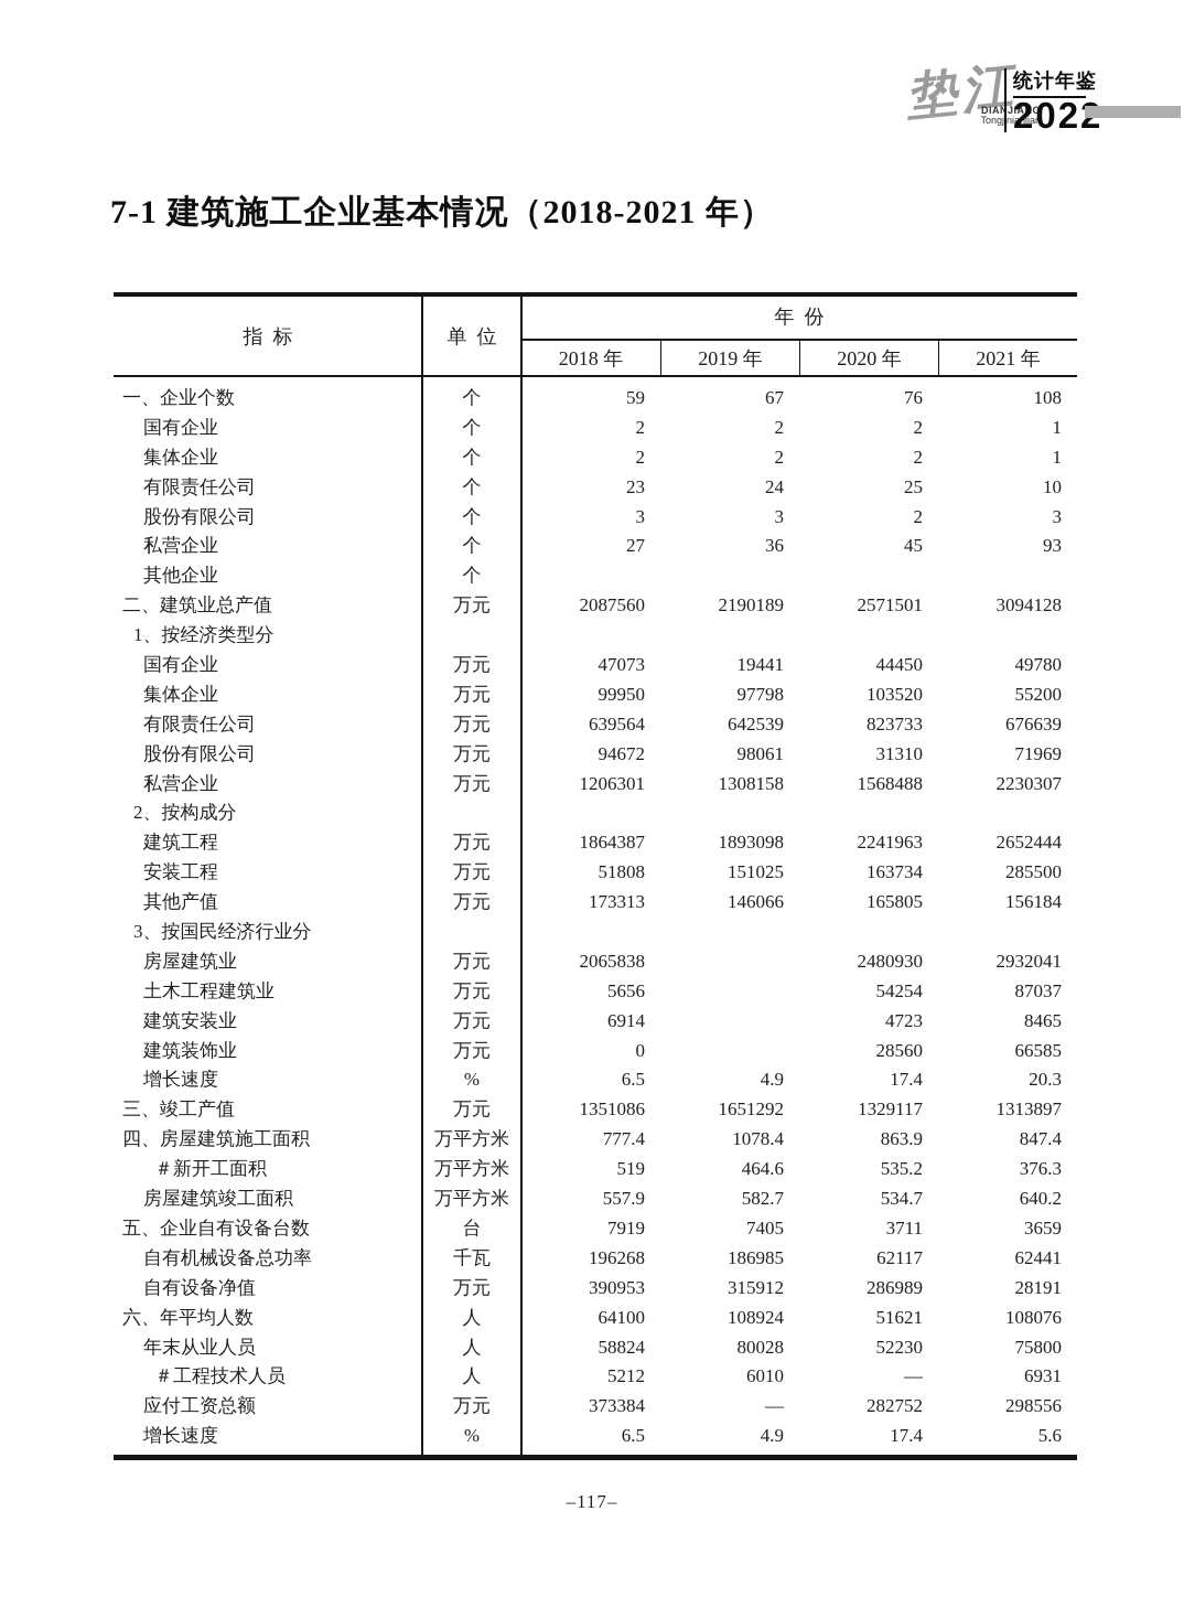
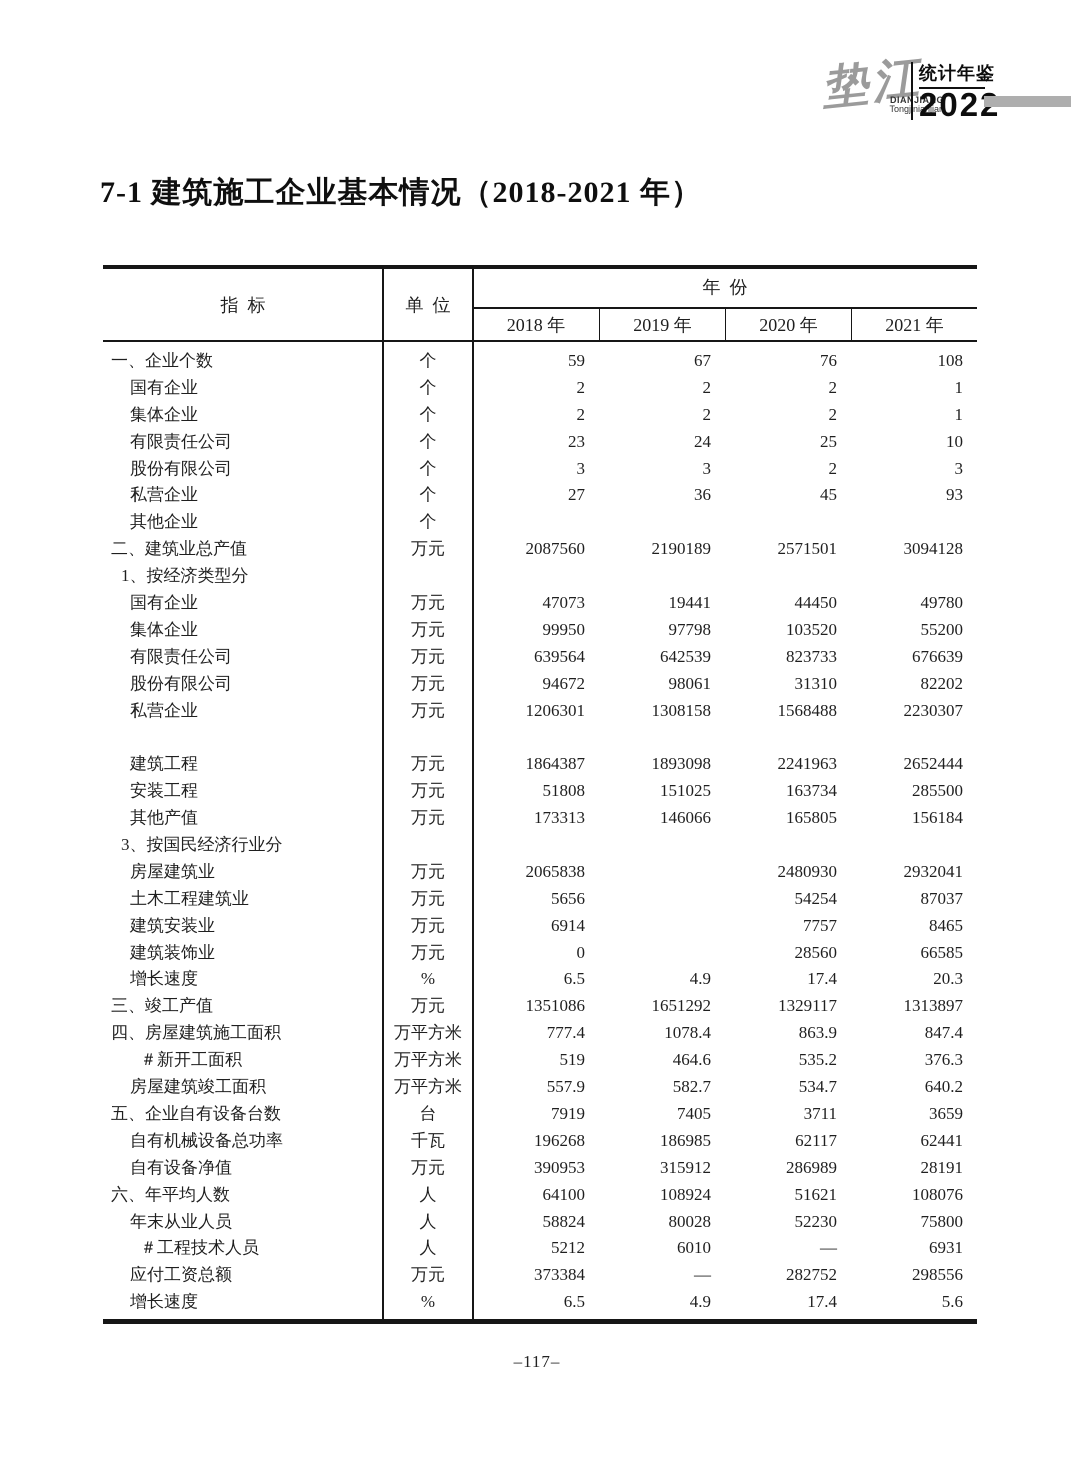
  DIANJIANG
  Tongjinianjian
  统计年鉴
  202
  7-1 建筑施工企业基本情况（2018-2021 年）
  指 标
  单 位
  年 份
  2018 年
  2019 年
  2020 年
  2021 年
  一、企业个数
  个
  59
  67
  76
  108
  国有企业
  个
  2
  2
  2
  1
  集体企业
  个
  2
  2
  2
  1
  有限责任公司
  个
  23
  24
  25
  10
  股份有限公司
  个
  3
  3
  2
  3
  私营企业
  个
  27
  36
  45
  93
  其他企业
  个
  二、建筑业总产值
  万元
  2087560
  2190189
  2571501
  3094128
  1、按经济类型分
  国有企业
  万元
  47073
  19441
  44450
  49780
  集体企业
  万元
  99950
  97798
  103520
  55200
  有限责任公司
  万元
  639564
  642539
  823733
  676639
  股份有限公司
  万元
  94672
  98061
  31310
- 71969
+ 82202
  私营企业
  万元
  1206301
  1308158
  1568488
  2230307
- 2、按构成分
  建筑工程
  万元
  1864387
  1893098
  2241963
  2652444
  安装工程
  万元
  51808
  151025
  163734
  285500
  其他产值
  万元
  173313
  146066
  165805
  156184
  3、按国民经济行业分
  房屋建筑业
  万元
  2065838
  2480930
  2932041
  土木工程建筑业
  万元
  5656
  54254
  87037
  建筑安装业
  万元
  6914
- 4723
+ 7757
  8465
  建筑装饰业
  万元
  0
  28560
  66585
  增长速度
  %
  6.5
  4.9
  17.4
  20.3
  三、竣工产值
  万元
  1351086
  1651292
  1329117
  1313897
  四、房屋建筑施工面积
  万平方米
  777.4
  1078.4
  863.9
  847.4
  ＃新开工面积
  万平方米
  519
  464.6
  535.2
  376.3
  房屋建筑竣工面积
  万平方米
  557.9
  582.7
  534.7
  640.2
  五、企业自有设备台数
  台
  7919
  7405
  3711
  3659
  自有机械设备总功率
  千瓦
  196268
  186985
  62117
  62441
  自有设备净值
  万元
  390953
  315912
  286989
  28191
  六、年平均人数
  人
  64100
  108924
  51621
  108076
  年末从业人员
  人
  58824
  80028
  52230
  75800
  ＃工程技术人员
  人
  5212
  6010
  —
  6931
  应付工资总额
  万元
  373384
  —
  282752
  298556
  增长速度
  %
  6.5
  4.9
  17.4
  5.6
  –117–
